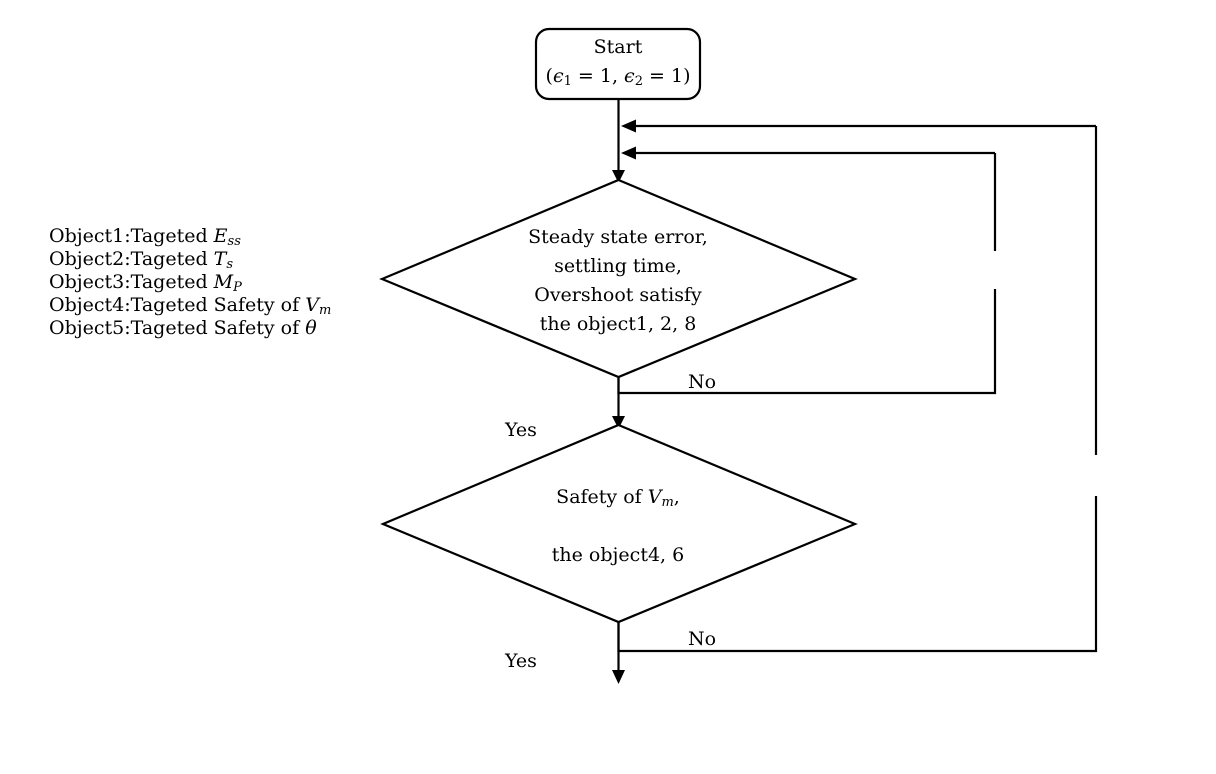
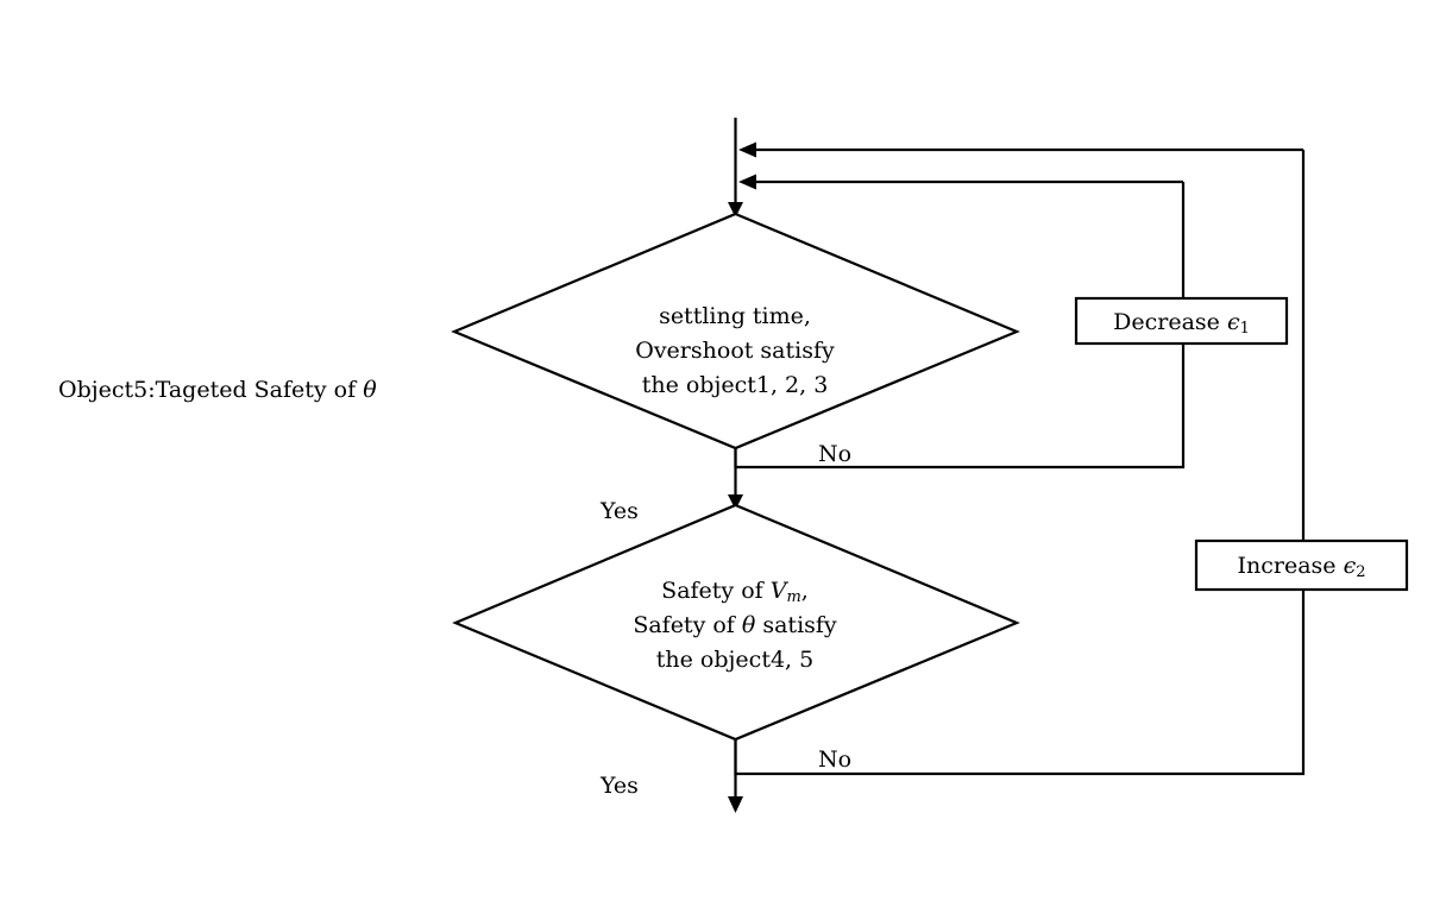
- Start
- (ϵ1 = 1, ϵ2 = 1)
- Steady state error,
  settling time,
  Overshoot satisfy
- the object1, 2, 8
+ the object1, 2, 3
  Safety of Vm,
+ Safety of θ satisfy
- the object4, 6
+ the object4, 5
+ Decrease ϵ1
+ Increase ϵ2
  No
  Yes
  No
  Yes
- Object1:Tageted Ess
- Object2:Tageted Ts
- Object3:Tageted MP
- Object4:Tageted Safety of Vm
  Object5:Tageted Safety of θ
